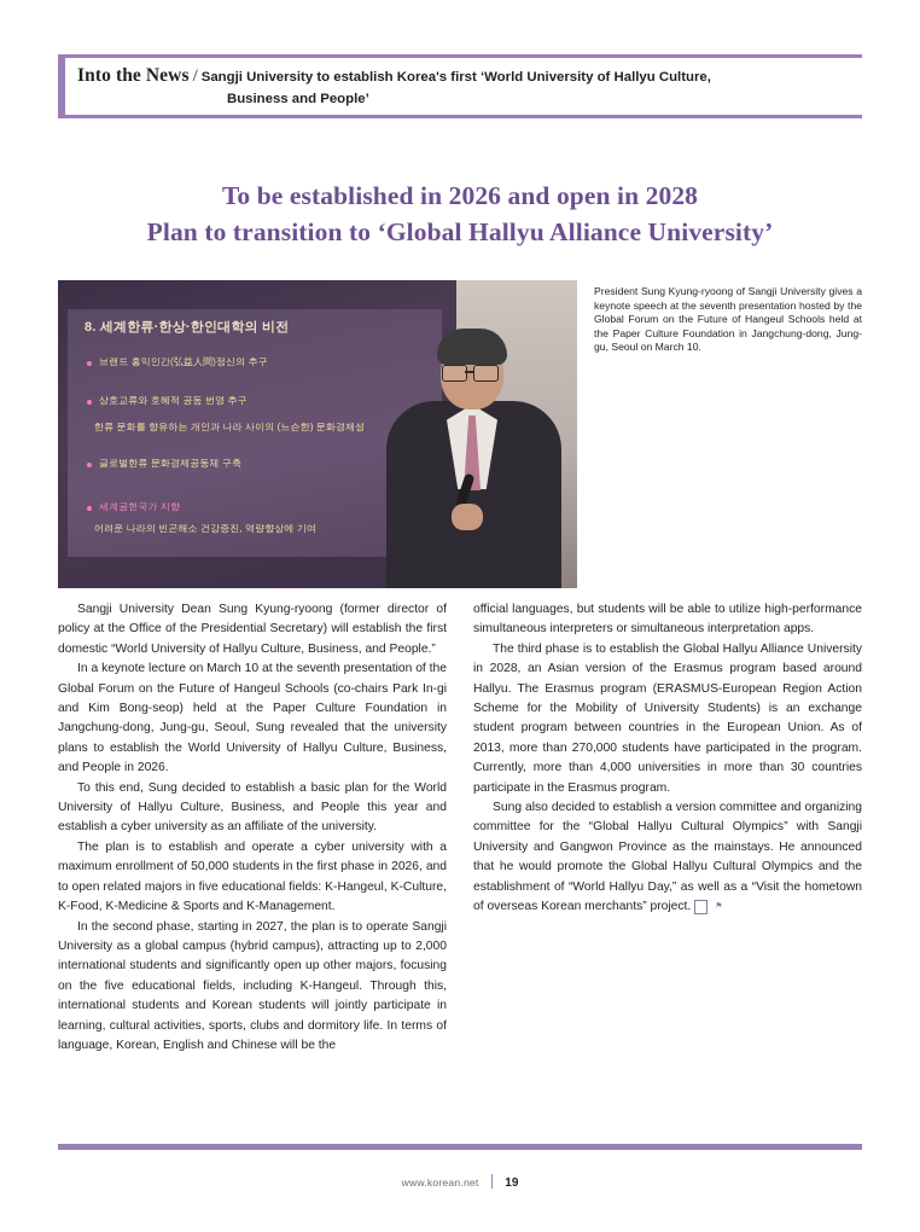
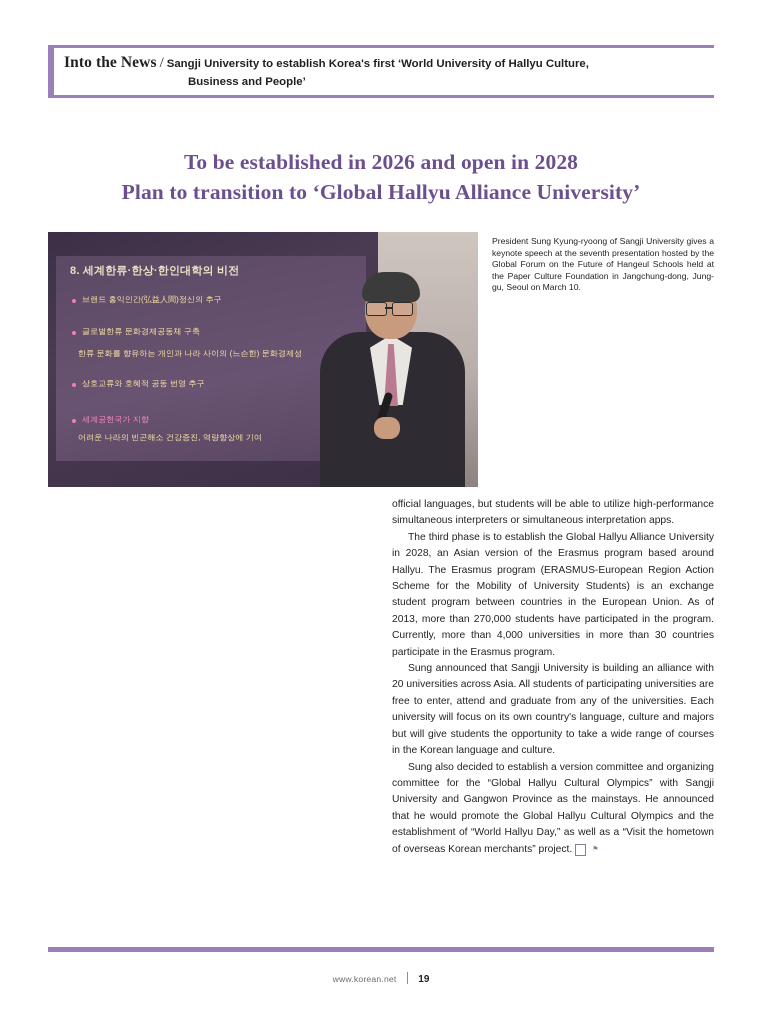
  Into the News / Sangji University to establish Korea's first ‘World University of Hallyu Culture,
  Business and People’
  To be established in 2026 and open in 2028
  Plan to transition to ‘Global Hallyu Alliance University’
  8. 세계한류·한상·한인대학의 비전
  브랜드 홍익인간(弘益人間)정신의 추구
- 상호교류와 호혜적 공동 번영 추구
+ 글로벌한류 문화경제공동체 구축
  한류 문화를 향유하는 개인과 나라 사이의 (느슨한) 문화경제성
- 글로벌한류 문화경제공동체 구축
+ 상호교류와 호혜적 공동 번영 추구
  세계공헌국가 지향
  어려운 나라의 빈곤해소 건강증진, 역량향상에 기여
  President Sung Kyung-ryoong of Sangji University gives a keynote speech at the seventh presentation hosted by the Global Forum on the Future of Hangeul Schools held at the Paper Culture Foundation in Jangchung-dong, Jung-gu, Seoul on March 10.
- Sangji University Dean Sung Kyung-ryoong (former director of policy at the Office of the Presidential Secretary) will establish the first domestic “World University of Hallyu Culture, Business, and People.”
- In a keynote lecture on March 10 at the seventh presentation of the Global Forum on the Future of Hangeul Schools (co-chairs Park In-gi and Kim Bong-seop) held at the Paper Culture Foundation in Jangchung-dong, Jung-gu, Seoul, Sung revealed that the university plans to establish the World University of Hallyu Culture, Business, and People in 2026.
- To this end, Sung decided to establish a basic plan for the World University of Hallyu Culture, Business, and People this year and establish a cyber university as an affiliate of the university.
- The plan is to establish and operate a cyber university with a maximum enrollment of 50,000 students in the first phase in 2026, and to open related majors in five educational fields: K-Hangeul, K-Culture, K-Food, K-Medicine & Sports and K-Management.
- In the second phase, starting in 2027, the plan is to operate Sangji University as a global campus (hybrid campus), attracting up to 2,000 international students and significantly open up other majors, focusing on the five educational fields, including K-Hangeul. Through this, international students and Korean students will jointly participate in learning, cultural activities, sports, clubs and dormitory life. In terms of language, Korean, English and Chinese will be the
  official languages, but students will be able to utilize high-performance simultaneous interpreters or simultaneous interpretation apps.
  The third phase is to establish the Global Hallyu Alliance University in 2028, an Asian version of the Erasmus program based around Hallyu. The Erasmus program (ERASMUS-European Region Action Scheme for the Mobility of University Students) is an exchange student program between countries in the European Union. As of 2013, more than 270,000 students have participated in the program. Currently, more than 4,000 universities in more than 30 countries participate in the Erasmus program.
+ Sung announced that Sangji University is building an alliance with 20 universities across Asia. All students of participating universities are free to enter, attend and graduate from any of the universities. Each university will focus on its own country's language, culture and majors but will give students the opportunity to take a wide range of courses in the Korean language and culture.
  Sung also decided to establish a version committee and organizing committee for the “Global Hallyu Cultural Olympics” with Sangji University and Gangwon Province as the mainstays. He announced that he would promote the Global Hallyu Cultural Olympics and the establishment of “World Hallyu Day,” as well as a “Visit the hometown of overseas Korean merchants” project.
  www.korean.net 19
